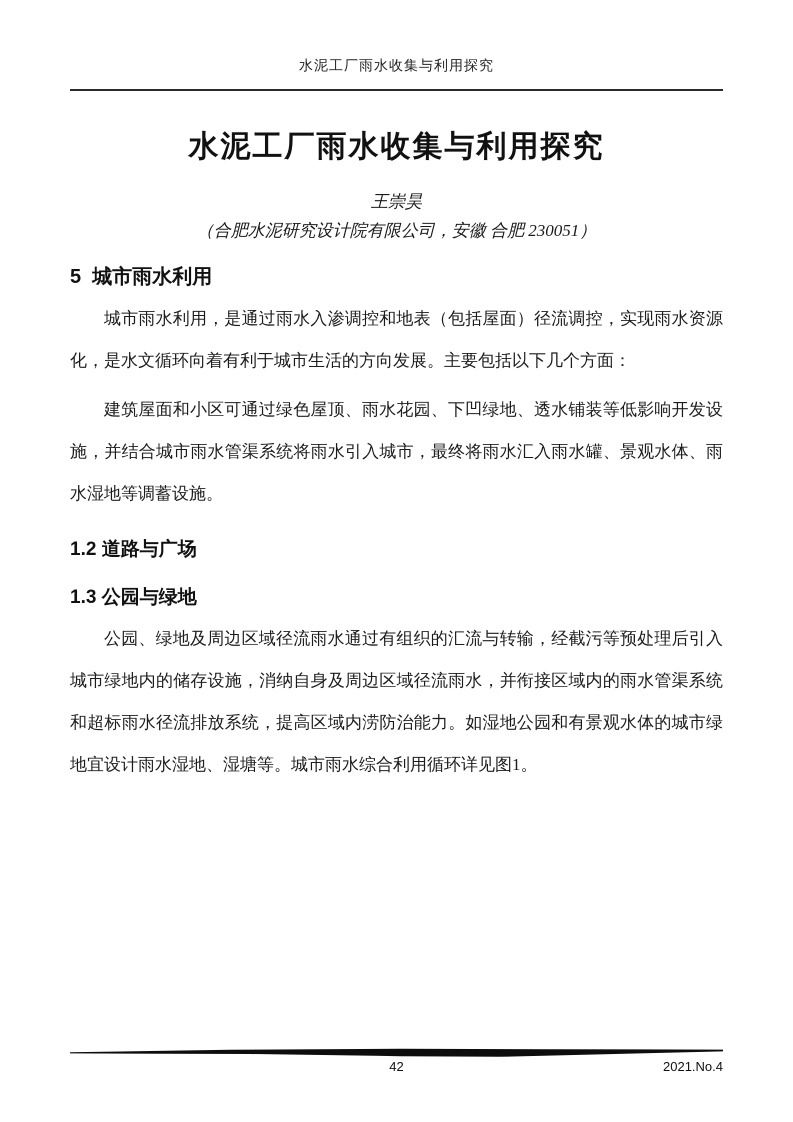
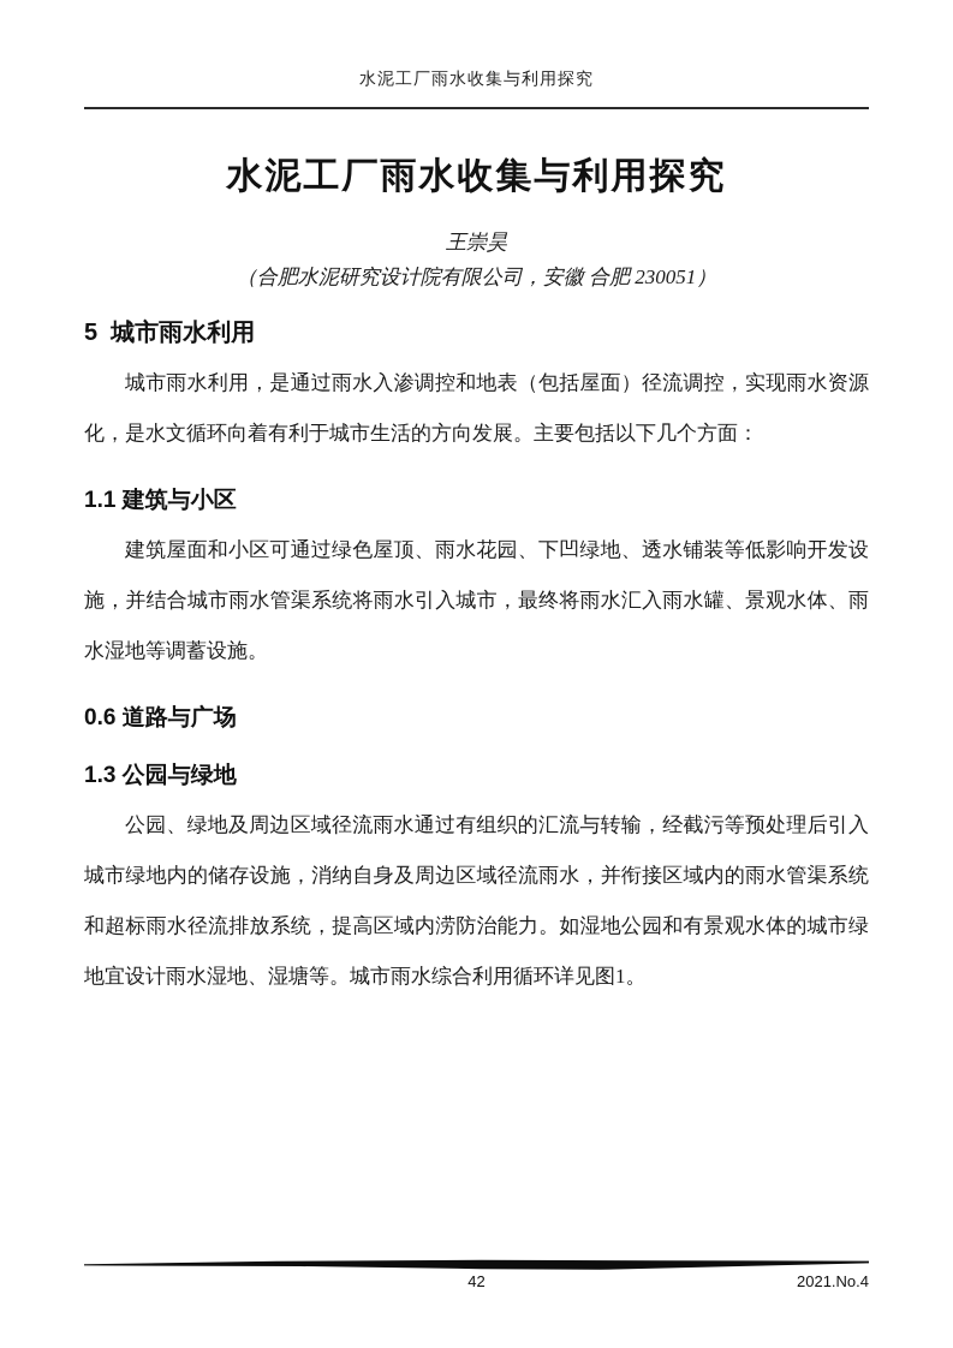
  水泥工厂雨水收集与利用探究
  水泥工厂雨水收集与利用探究
  王崇昊
  （合肥水泥研究设计院有限公司，安徽 合肥 230051）
  5 城市雨水利用
  城市雨水利用，是通过雨水入渗调控和地表（包括屋面）径流调控，实现雨水资源化，是水文循环向着有利于城市生活的方向发展。主要包括以下几个方面：
+ 1.1 建筑与小区
  建筑屋面和小区可通过绿色屋顶、雨水花园、下凹绿地、透水铺装等低影响开发设施，并结合城市雨水管渠系统将雨水引入城市，最终将雨水汇入雨水罐、景观水体、雨水湿地等调蓄设施。
- 1.2 道路与广场
+ 0.6 道路与广场
  1.3 公园与绿地
  公园、绿地及周边区域径流雨水通过有组织的汇流与转输，经截污等预处理后引入城市绿地内的储存设施，消纳自身及周边区域径流雨水，并衔接区域内的雨水管渠系统和超标雨水径流排放系统，提高区域内涝防治能力。如湿地公园和有景观水体的城市绿地宜设计雨水湿地、湿塘等。城市雨水综合利用循环详见图1。
  42
  2021.No.4
